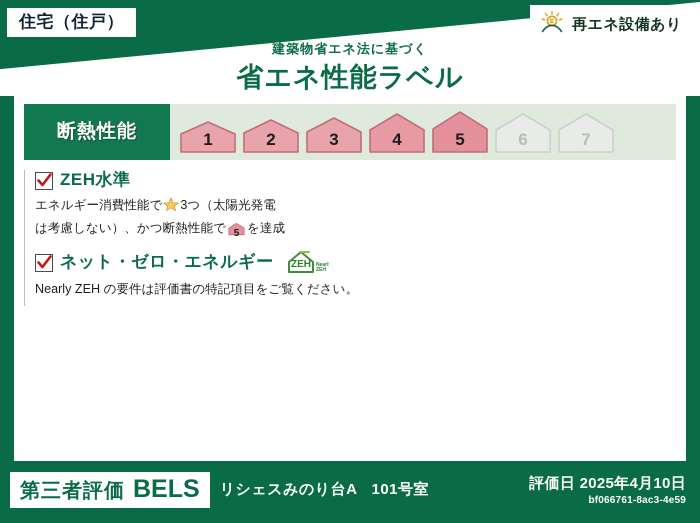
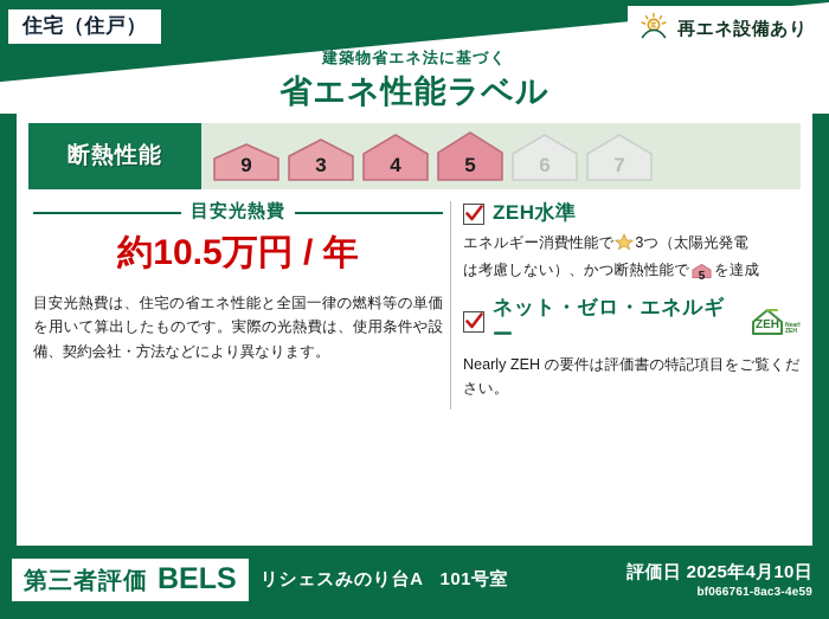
  住宅（住戸）
  再エネ設備あり
  建築物省エネ法に基づく
  省エネ性能ラベル
  断熱性能
- 1
+ 9
- 2
  3
  4
  5
  6
  7
+ 目安光熱費
+ 約10.5万円 / 年
+ 目安光熱費は、住宅の省エネ性能と全国一律の燃料等の単価を用いて算出したものです。実際の光熱費は、使用条件や設備、契約会社・方法などにより異なります。
  ZEH水準
  エネルギー消費性能で 3つ（太陽光発電
  は考慮しない）、かつ断熱性能で
  5
  を達成
  ネット・ゼロ・エネルギー
  ZEH
  Nearly ZEH の要件は評価書の特記項目をご覧ください。
  第三者評価
  BELS
  リシェスみのり台A
  101号室
  評価日 2025年4月10日
  bf066761-8ac3-4e59
